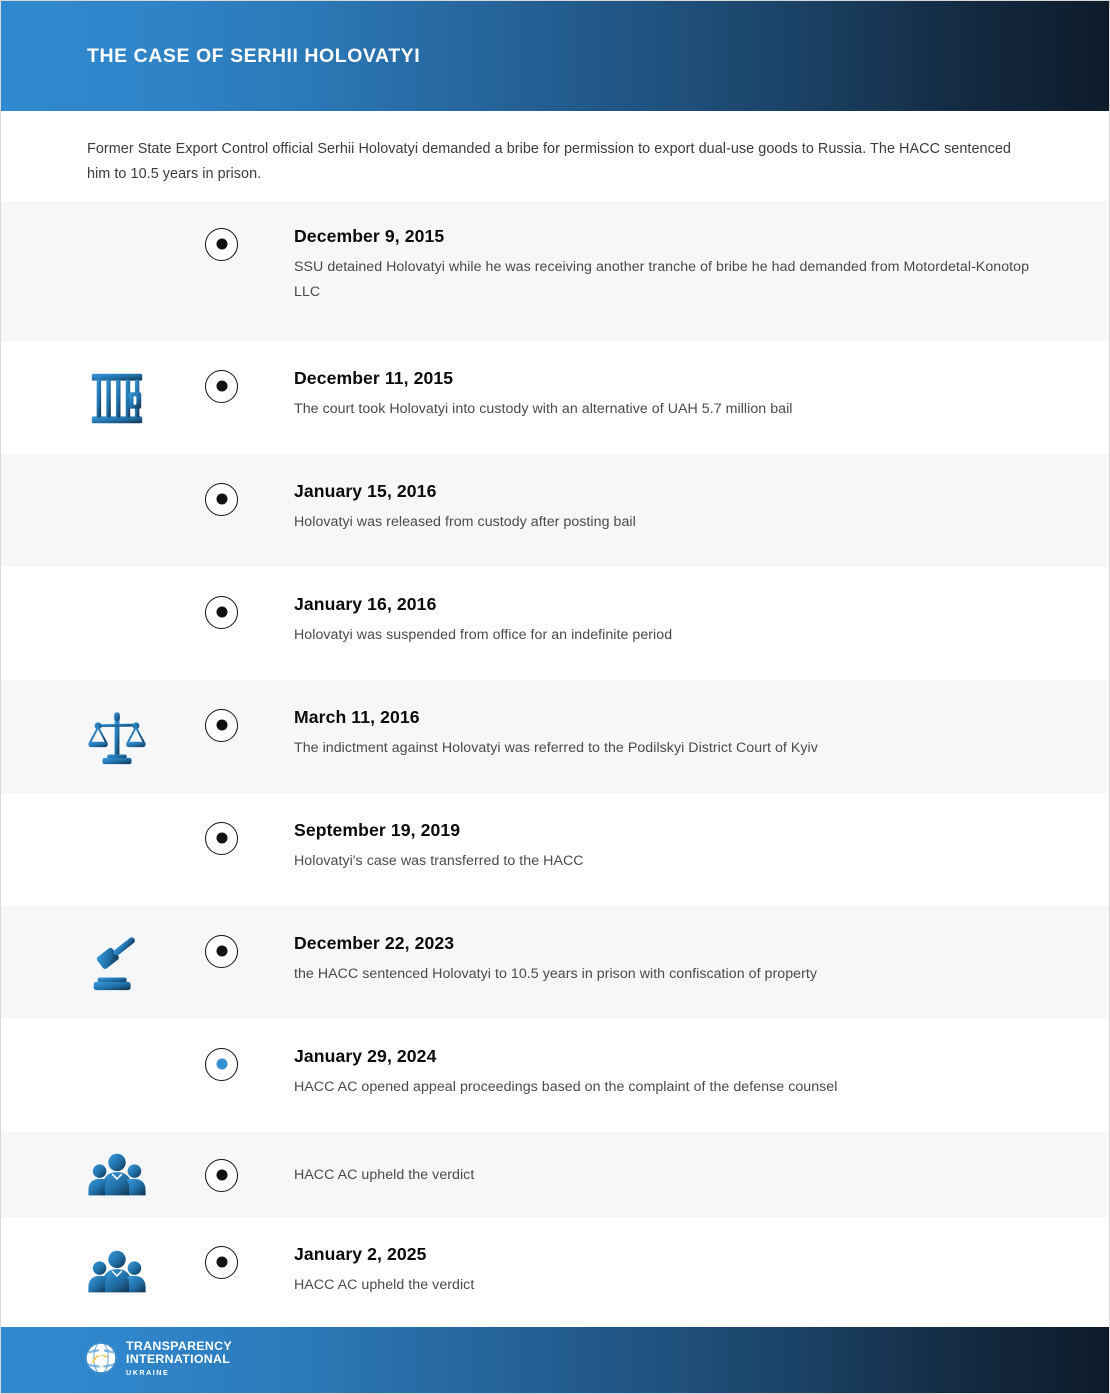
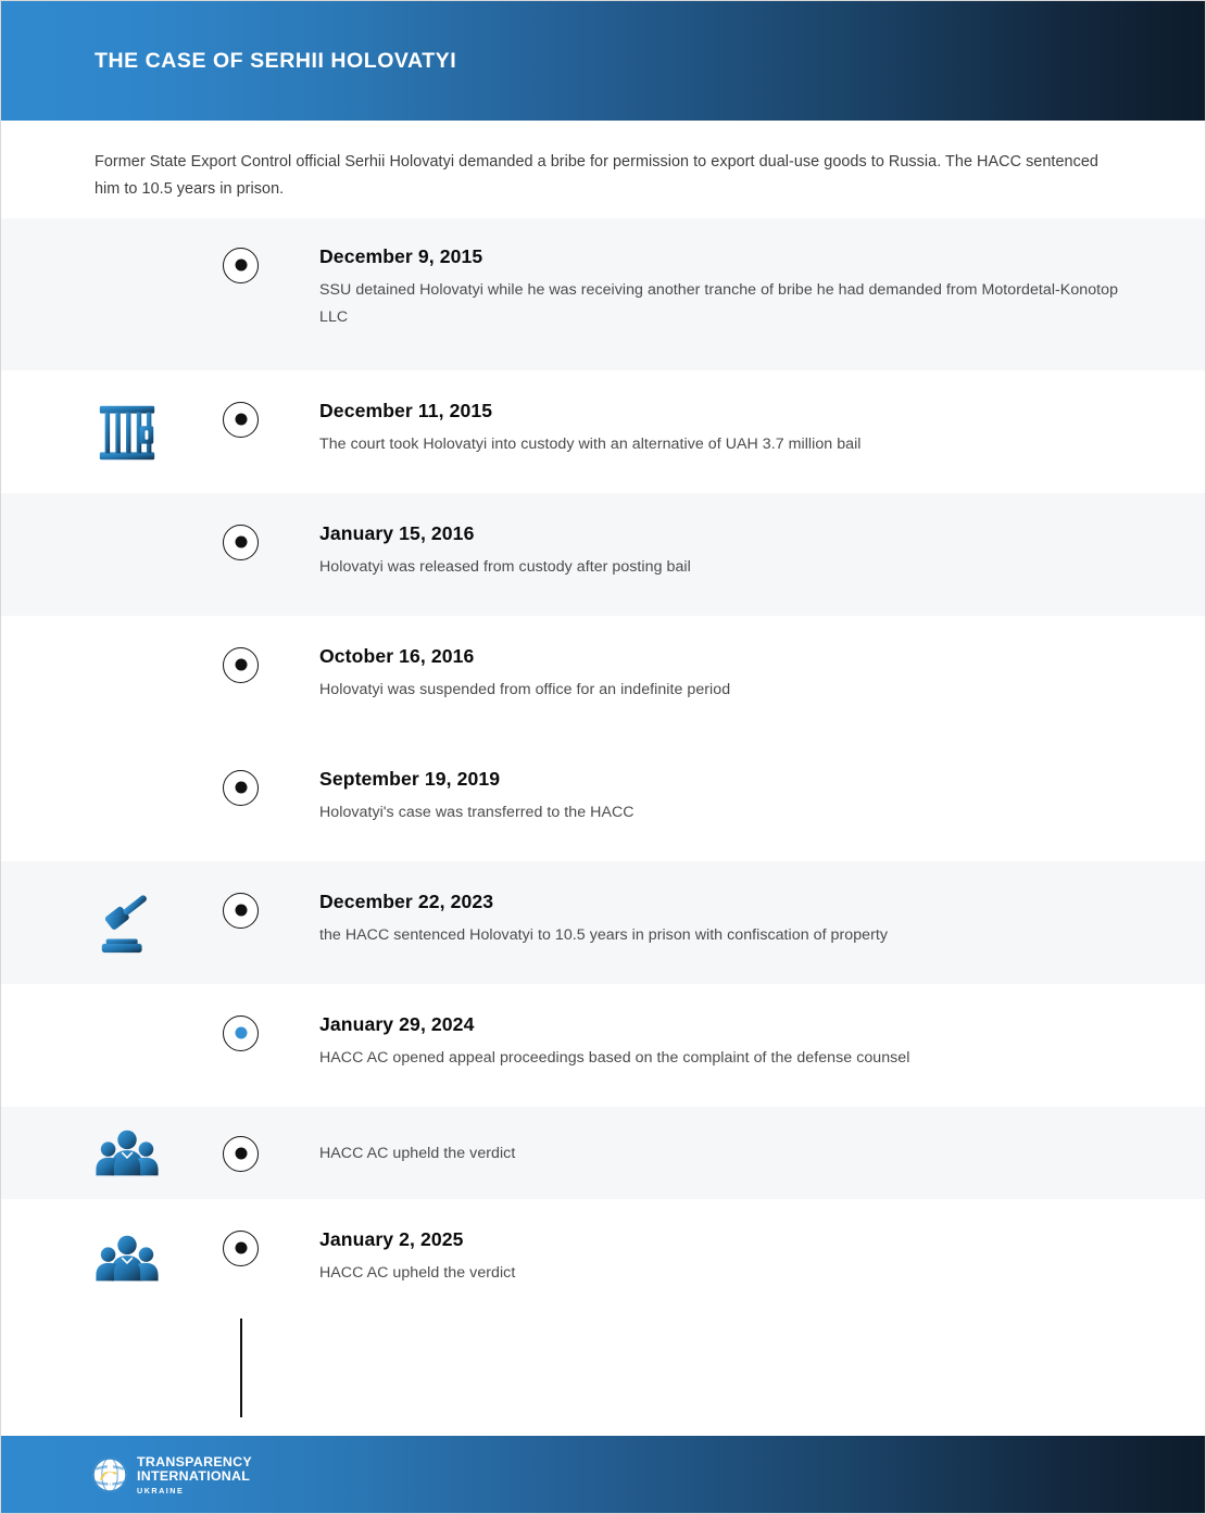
  THE CASE OF SERHII HOLOVATYI
  Former State Export Control official Serhii Holovatyi demanded a bribe for permission to export dual-use goods to Russia. The HACC sentenced him to 10.5 years in prison.
  December 9, 2015
  SSU detained Holovatyi while he was receiving another tranche of bribe he had demanded from Motordetal-Konotop LLC
  December 11, 2015
- The court took Holovatyi into custody with an alternative of UAH 5.7 million bail
+ The court took Holovatyi into custody with an alternative of UAH 3.7 million bail
  January 15, 2016
  Holovatyi was released from custody after posting bail
- January 16, 2016
+ October 16, 2016
  Holovatyi was suspended from office for an indefinite period
- March 11, 2016
- The indictment against Holovatyi was referred to the Podilskyi District Court of Kyiv
  September 19, 2019
  Holovatyi's case was transferred to the HACC
  December 22, 2023
  the HACC sentenced Holovatyi to 10.5 years in prison with confiscation of property
  January 29, 2024
  HACC AC opened appeal proceedings based on the complaint of the defense counsel
  HACC AC upheld the verdict
  January 2, 2025
  HACC AC upheld the verdict
  TRANSPARENCY
  INTERNATIONAL
  UKRAINE
